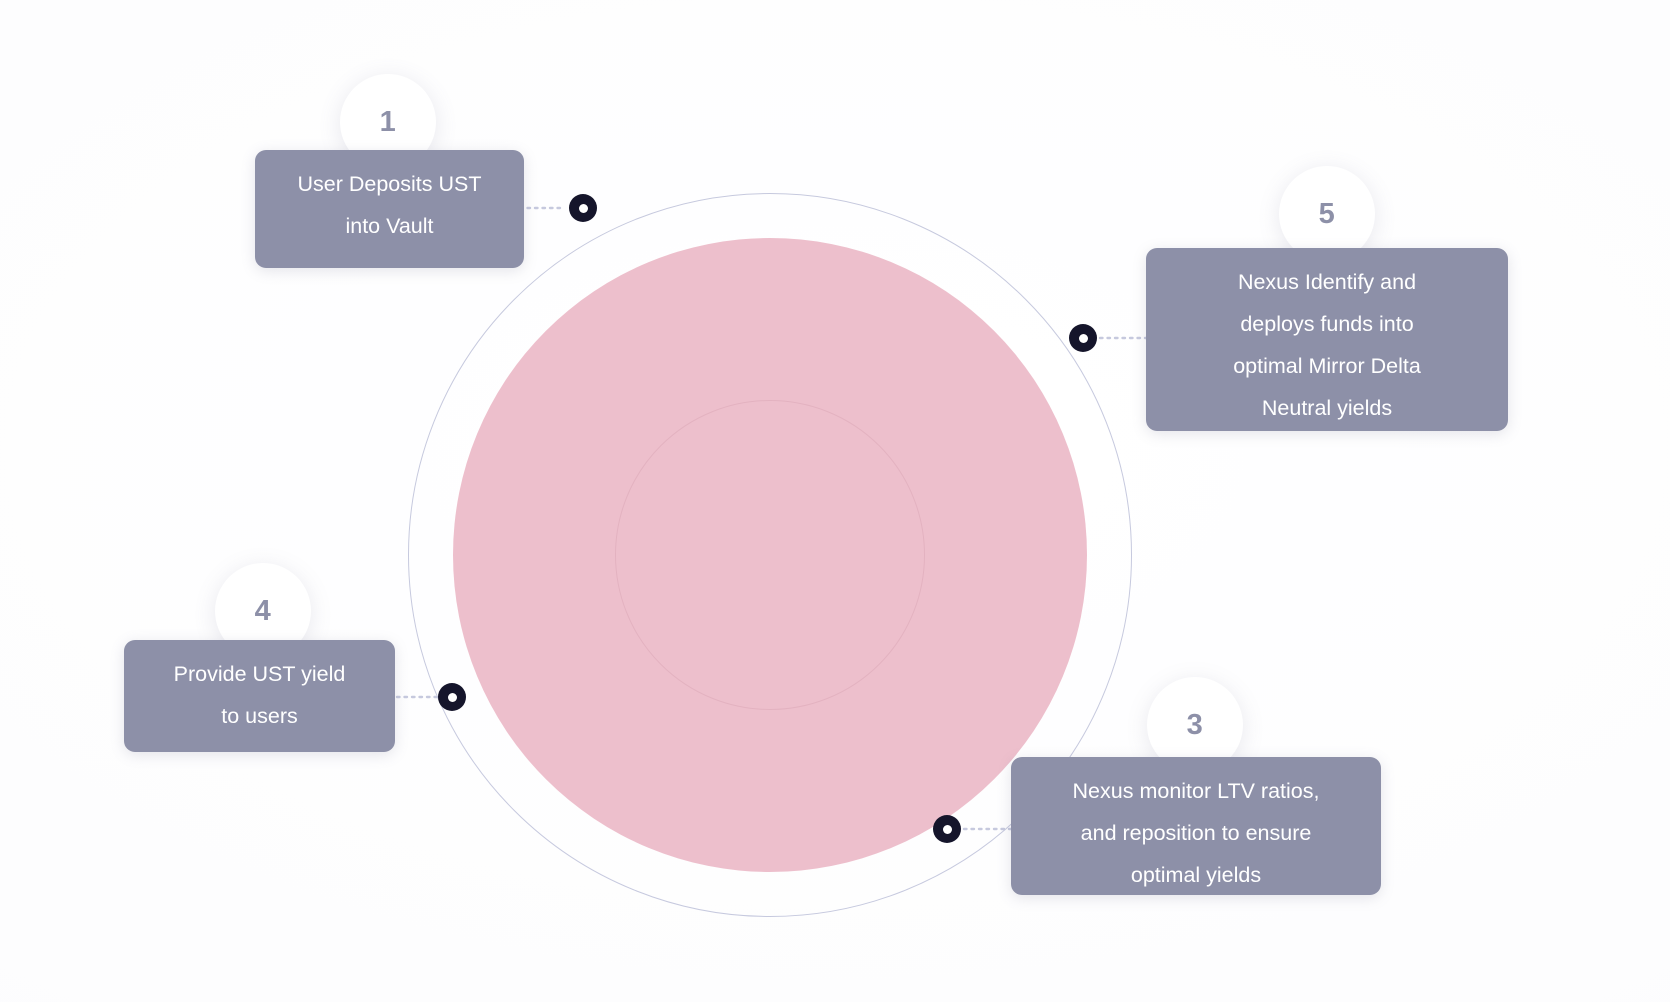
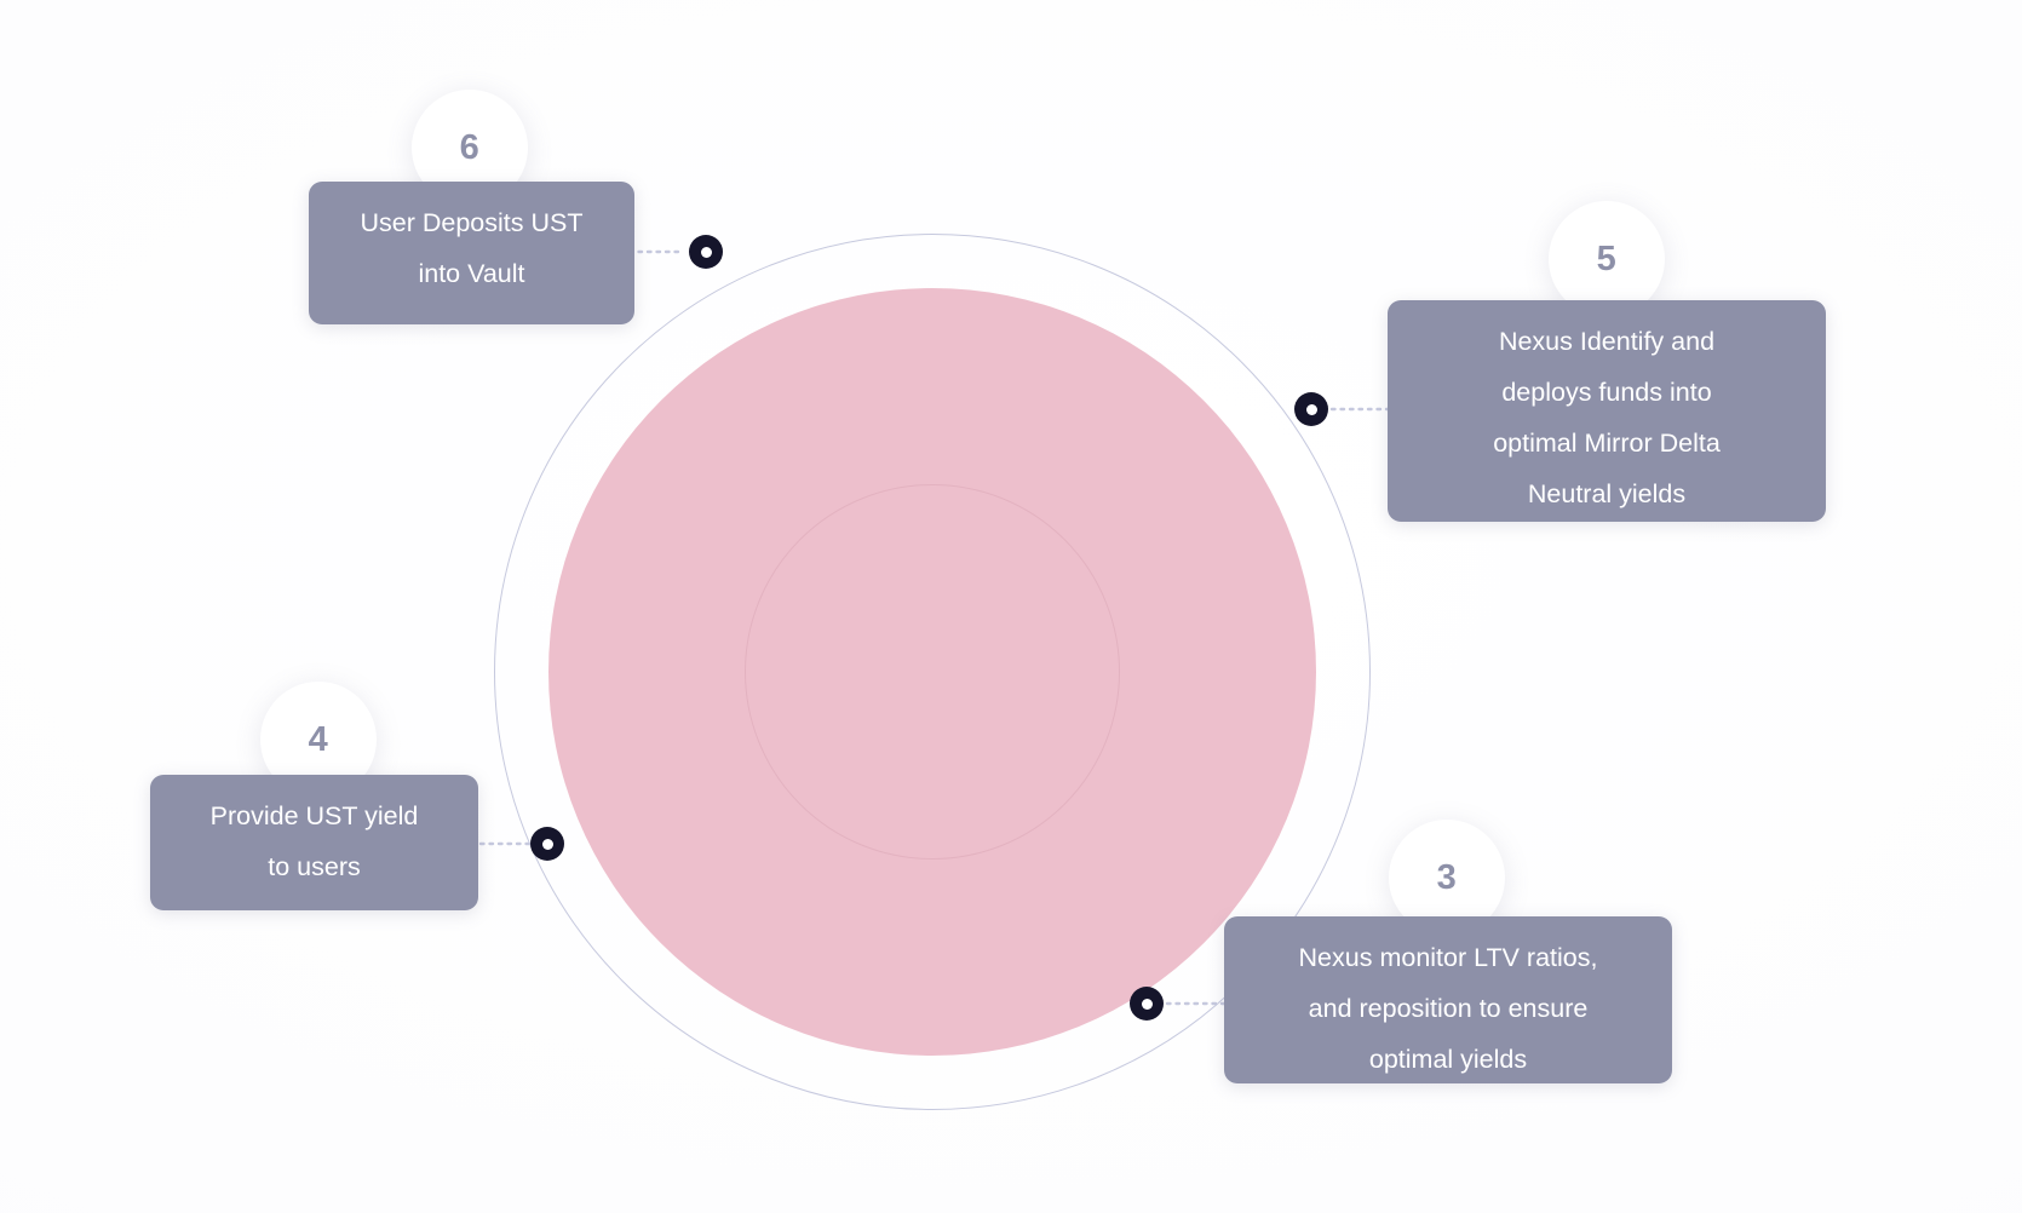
- 1
+ 6
  User Deposits UST
  into Vault
  5
  Nexus Identify and
  deploys funds into
  optimal Mirror Delta
  Neutral yields
  3
  Nexus monitor LTV ratios,
  and reposition to ensure
  optimal yields
  4
  Provide UST yield
  to users
